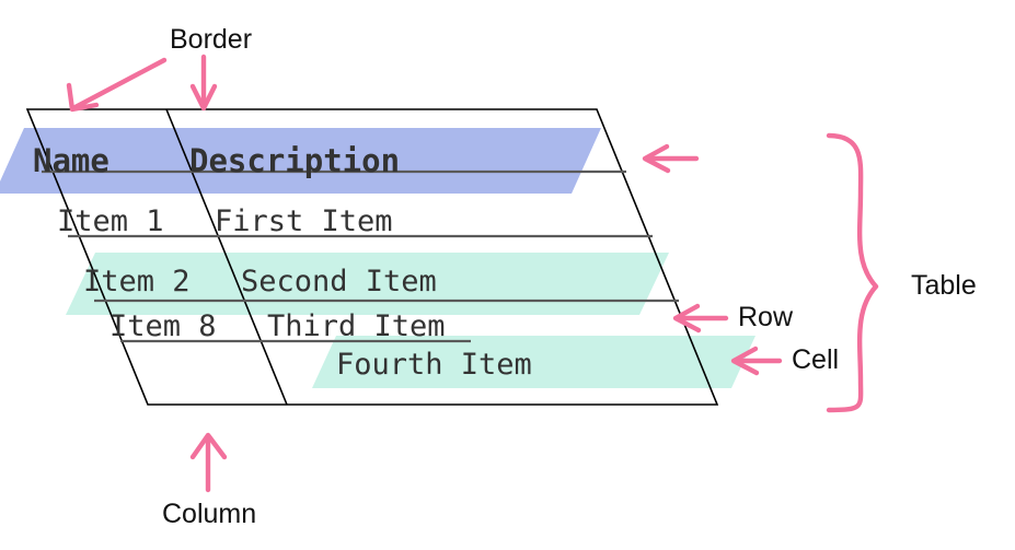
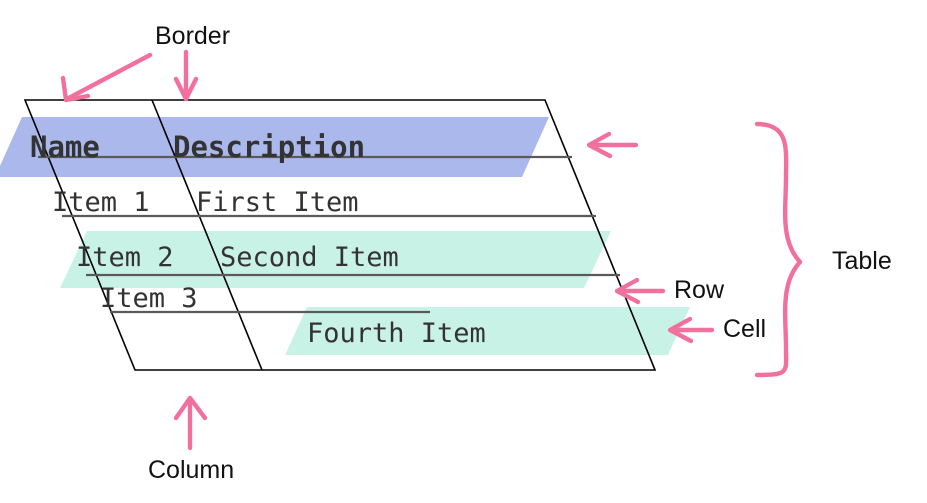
  Name
  Description
  Item 1
  First Item
  Item 2
  Second Item
- Item 8
+ Item 3
- Third Item
  Fourth Item
  Border
  Row
  Cell
  Table
  Column
